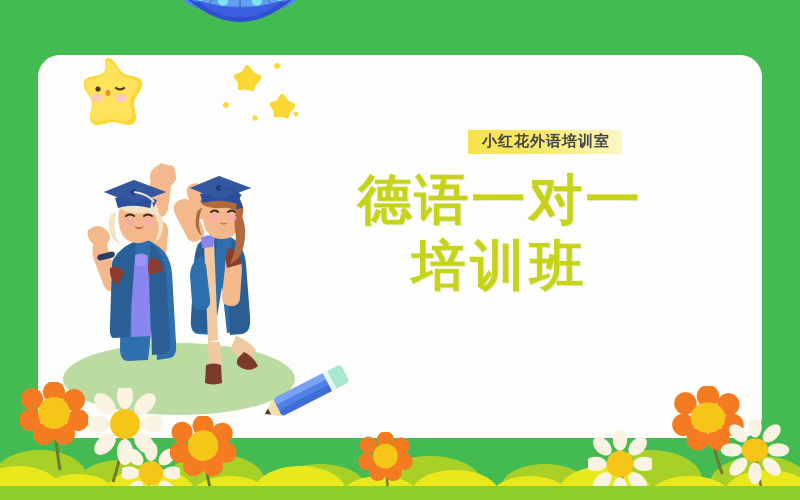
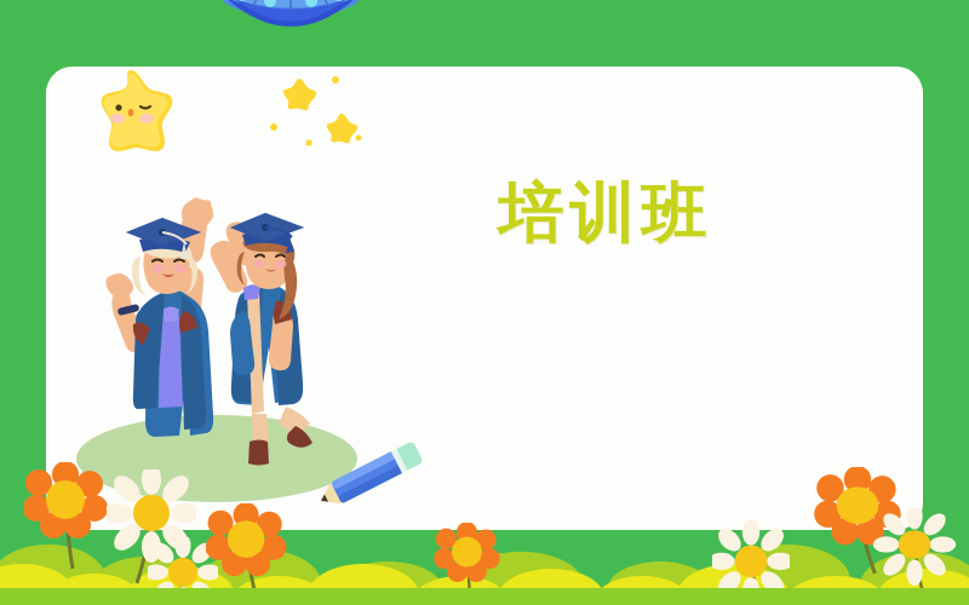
- 小红花外语培训室
- 德语一对一
  培训班
